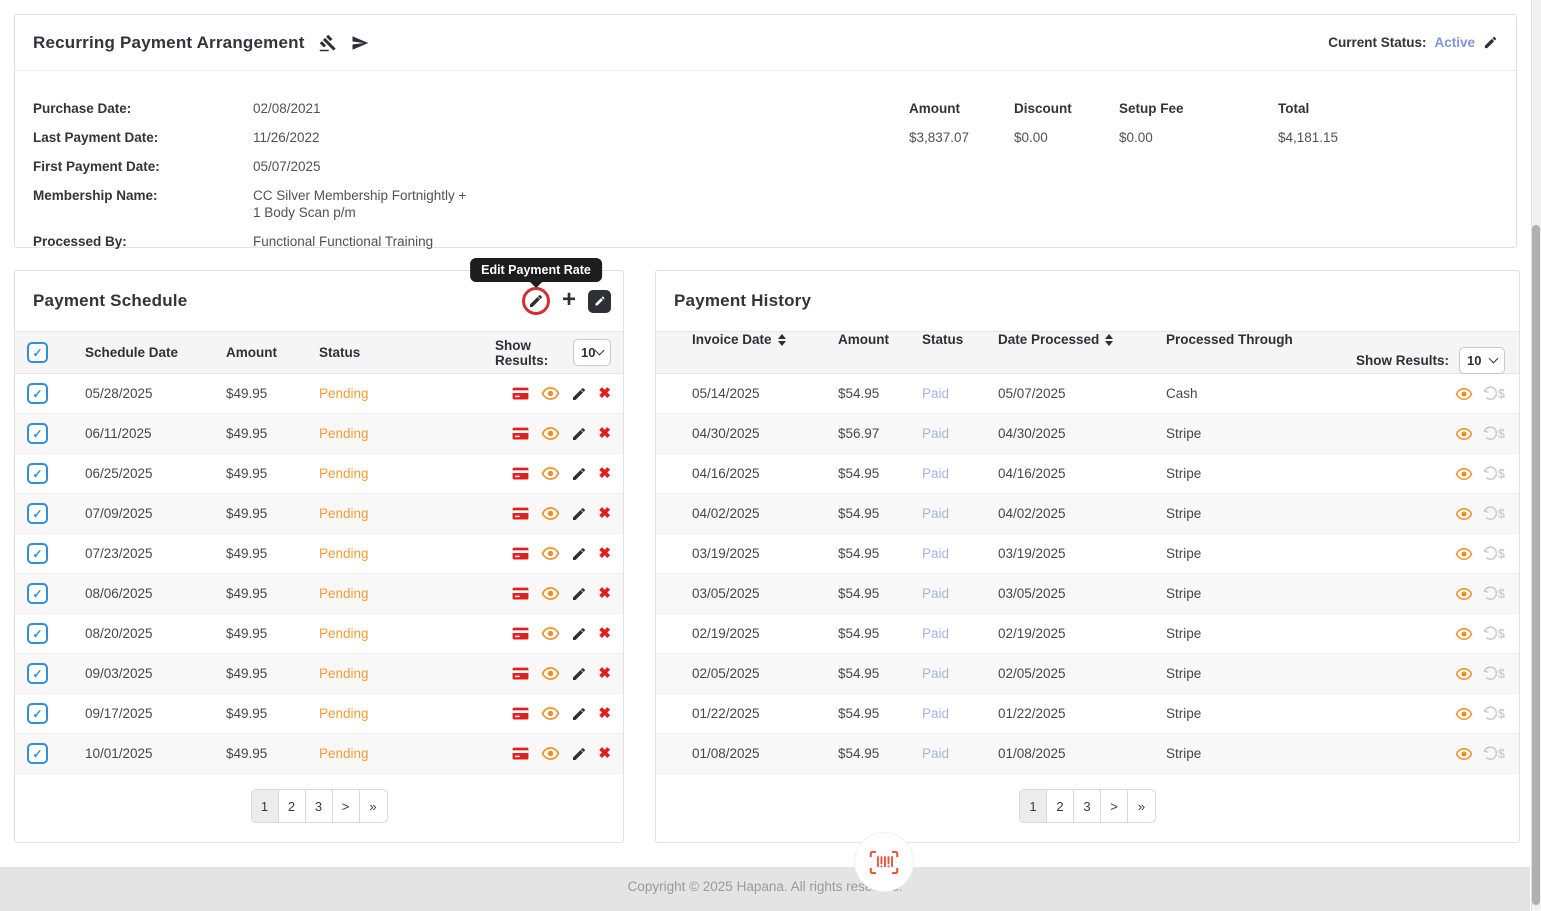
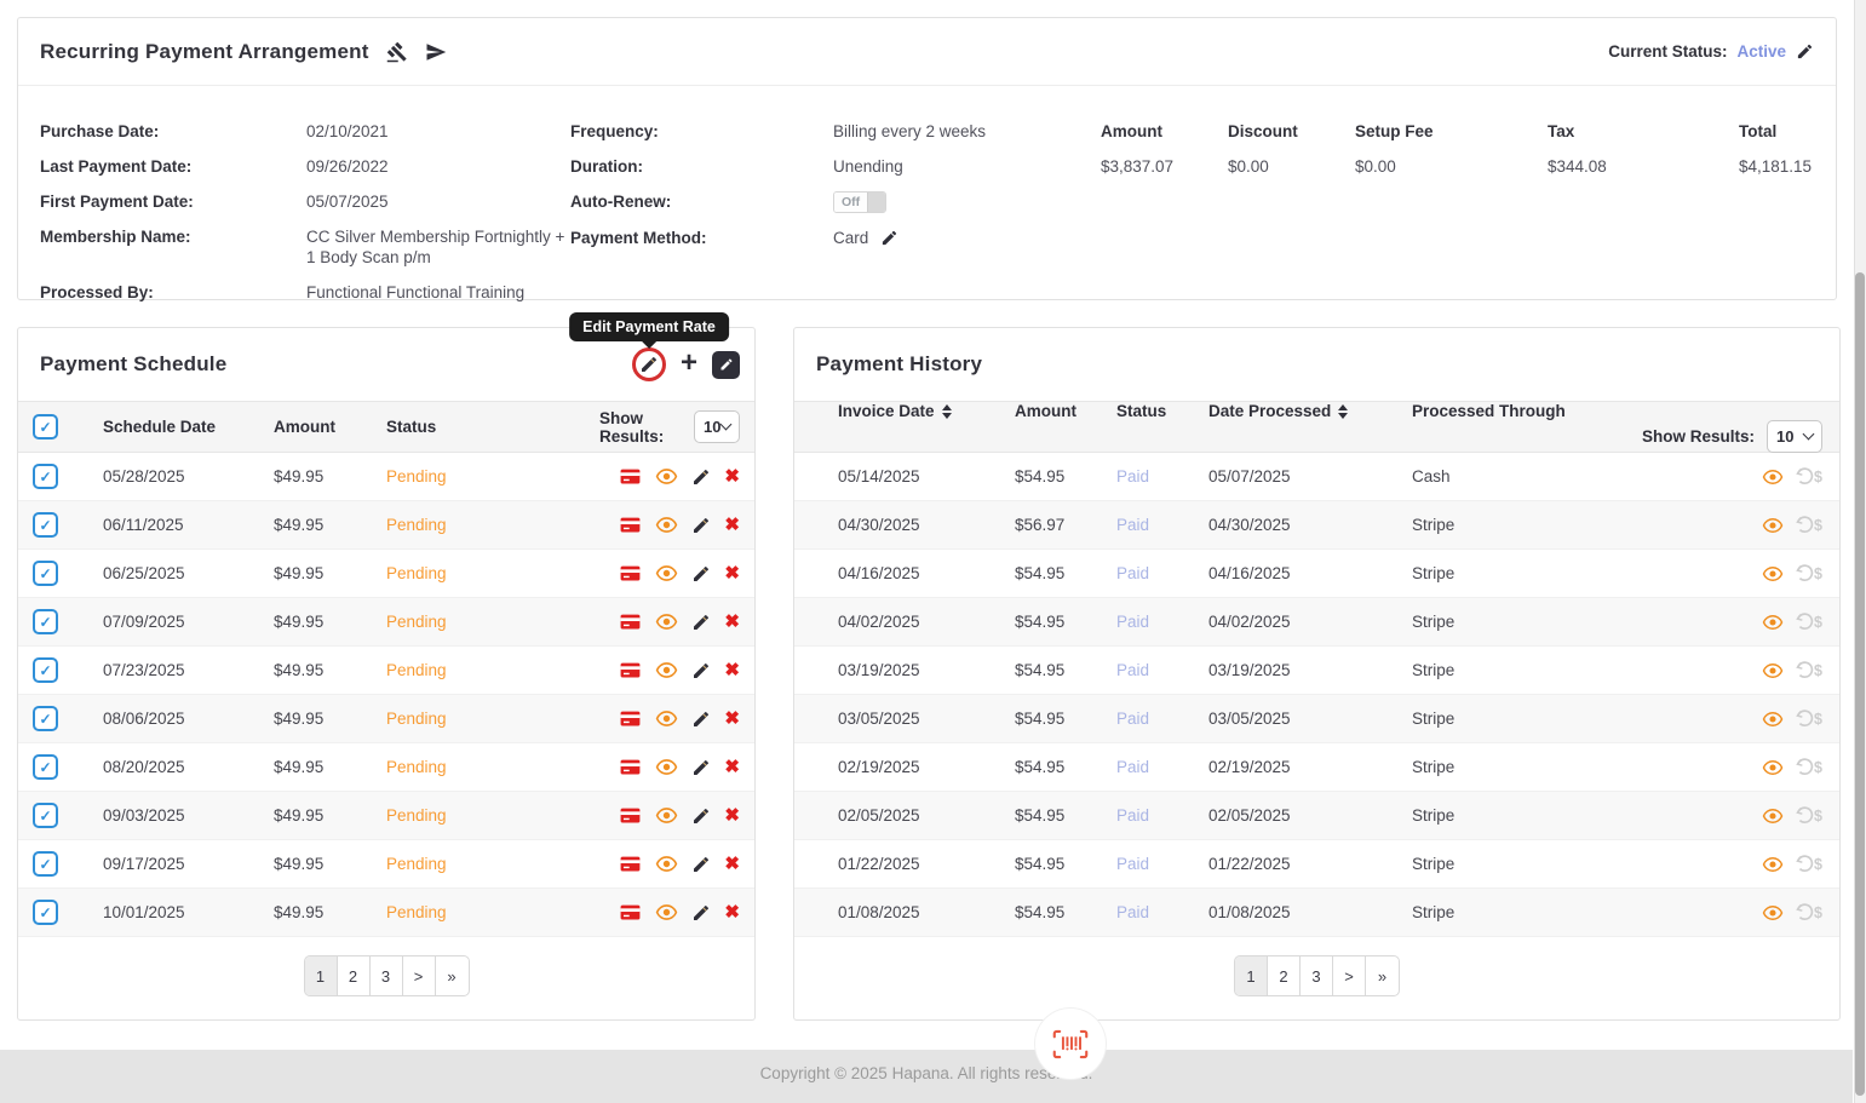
  Recurring Payment Arrangement
  Current Status:
  Active
  Purchase Date:
- 02/08/2021
+ 02/10/2021
  Last Payment Date:
- 11/26/2022
+ 09/26/2022
  First Payment Date:
  05/07/2025
  Membership Name:
  CC Silver Membership Fortnightly + 1 Body Scan p/m
  Processed By:
  Functional Functional Training
+ Frequency:
+ Billing every 2 weeks
+ Duration:
+ Unending
+ Auto-Renew:
+ Off
+ Payment Method:
+ Card
  Amount
  $3,837.07
  Discount
  $0.00
  Setup Fee
  $0.00
+ Tax
+ $344.08
  Total
  $4,181.15
  Payment Schedule
  Edit Payment Rate
  +
  ✓
  Schedule Date
  Amount
  Status
  Show Results:
  10
  ✓
  05/28/2025
  $49.95
  Pending
  ✖
  ✓
  06/11/2025
  $49.95
  Pending
  ✖
  ✓
  06/25/2025
  $49.95
  Pending
  ✖
  ✓
  07/09/2025
  $49.95
  Pending
  ✖
  ✓
  07/23/2025
  $49.95
  Pending
  ✖
  ✓
  08/06/2025
  $49.95
  Pending
  ✖
  ✓
  08/20/2025
  $49.95
  Pending
  ✖
  ✓
  09/03/2025
  $49.95
  Pending
  ✖
  ✓
  09/17/2025
  $49.95
  Pending
  ✖
  ✓
  10/01/2025
  $49.95
  Pending
  ✖
  1
  2
  3
  >
  »
  Payment History
  Invoice Date
  Amount
  Status
  Date Processed
  Processed Through
  Show Results:
  10
  05/14/2025
  $54.95
  Paid
  05/07/2025
  Cash
  $
  04/30/2025
  $56.97
  Paid
  04/30/2025
  Stripe
  $
  04/16/2025
  $54.95
  Paid
  04/16/2025
  Stripe
  $
  04/02/2025
  $54.95
  Paid
  04/02/2025
  Stripe
  $
  03/19/2025
  $54.95
  Paid
  03/19/2025
  Stripe
  $
  03/05/2025
  $54.95
  Paid
  03/05/2025
  Stripe
  $
  02/19/2025
  $54.95
  Paid
  02/19/2025
  Stripe
  $
  02/05/2025
  $54.95
  Paid
  02/05/2025
  Stripe
  $
  01/22/2025
  $54.95
  Paid
  01/22/2025
  Stripe
  $
  01/08/2025
  $54.95
  Paid
  01/08/2025
  Stripe
  $
  1
  2
  3
  >
  »
  Copyright © 2025 Hapana. All rights res.
